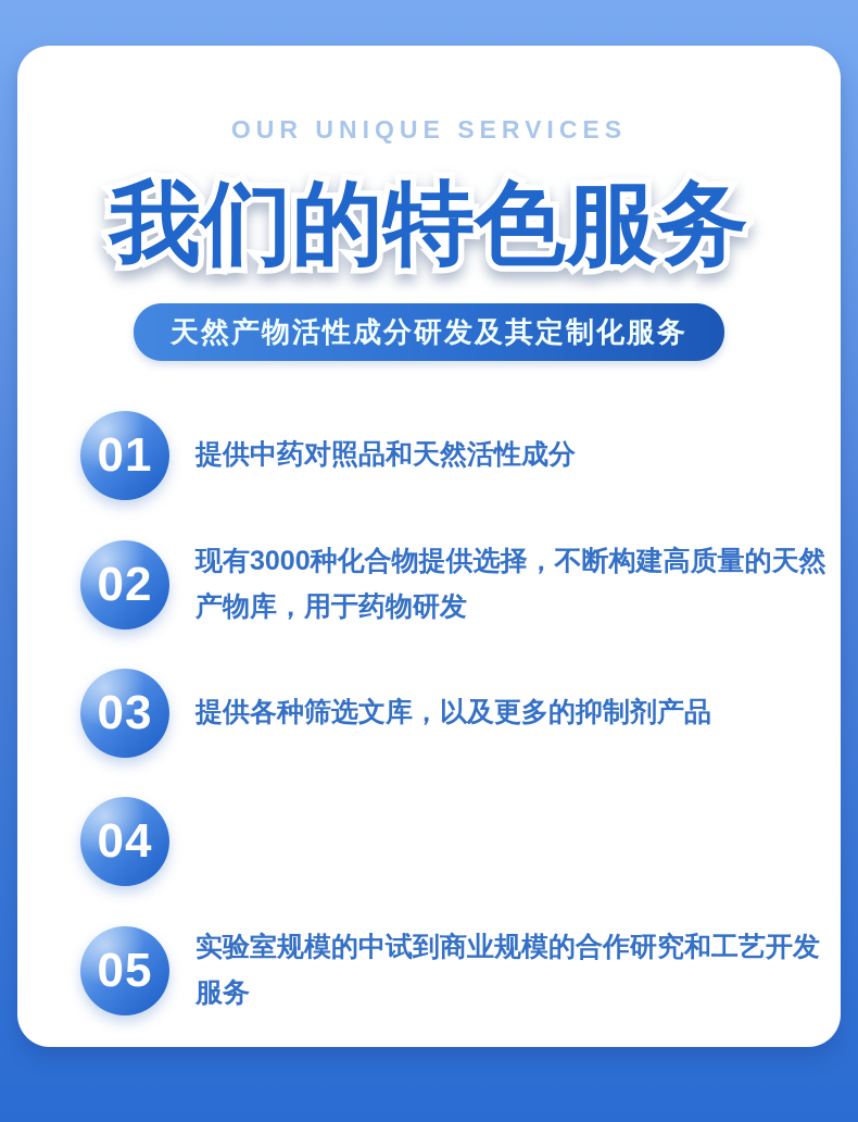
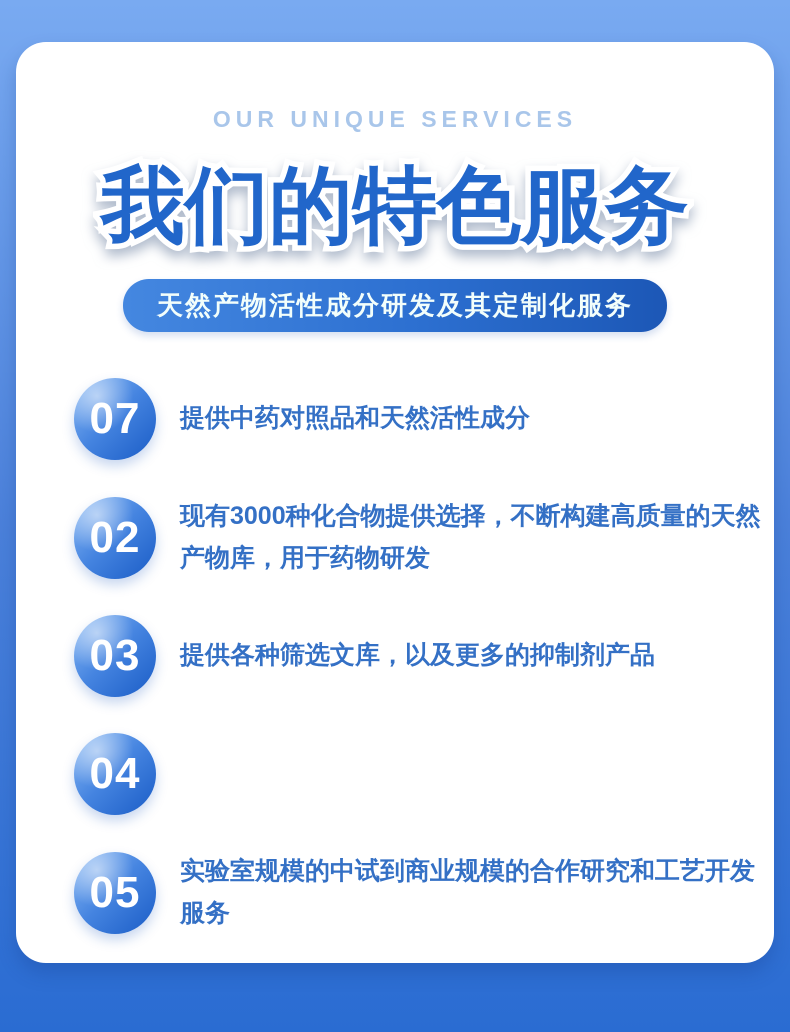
  OUR UNIQUE SERVICES
  我们的特色服务
  天然产物活性成分研发及其定制化服务
- 01
+ 07
  提供中药对照品和天然活性成分
  02
  现有3000种化合物提供选择，不断构建高质量的天然产物库，用于药物研发
  03
  提供各种筛选文库，以及更多的抑制剂产品
  04
  05
  实验室规模的中试到商业规模的合作研究和工艺开发服务
